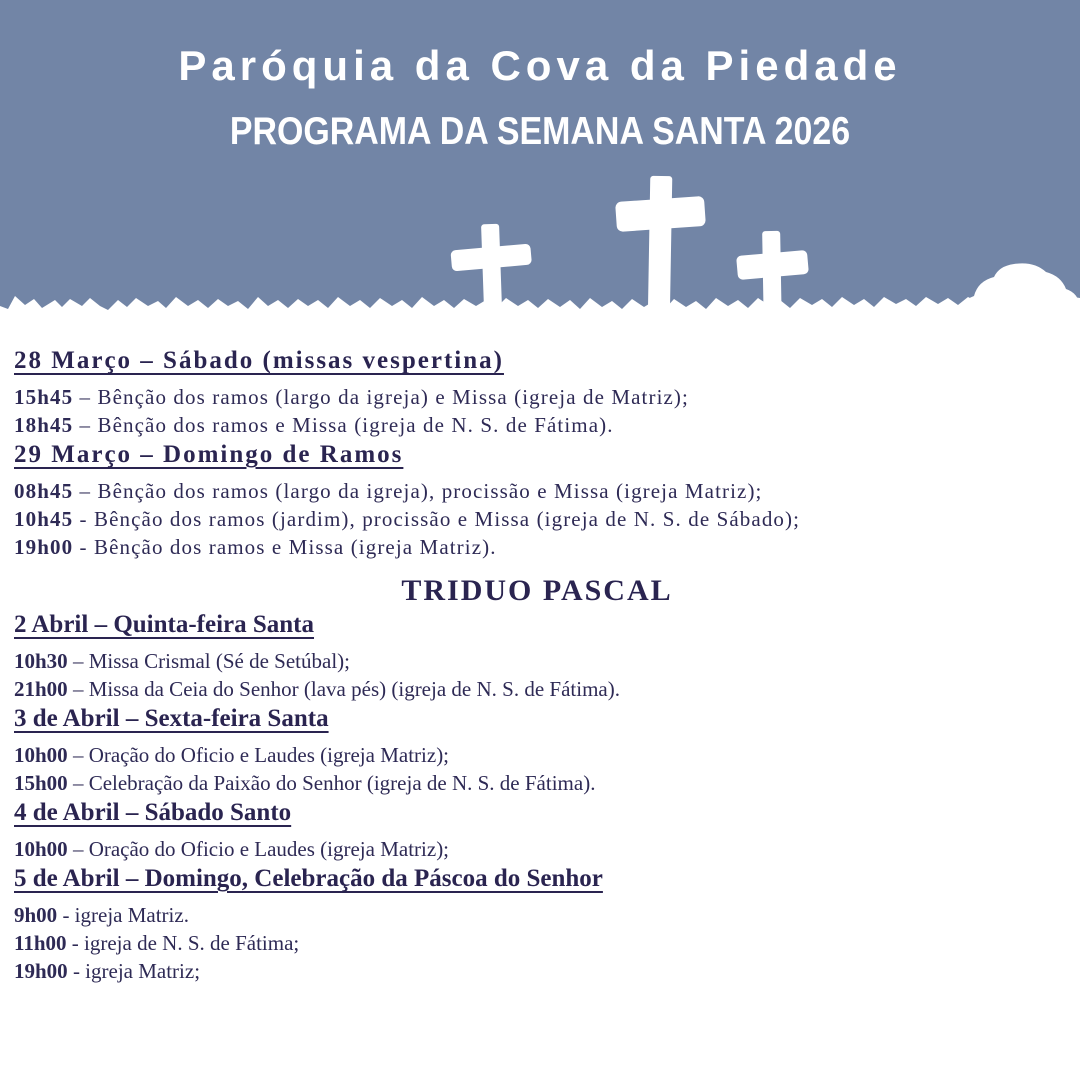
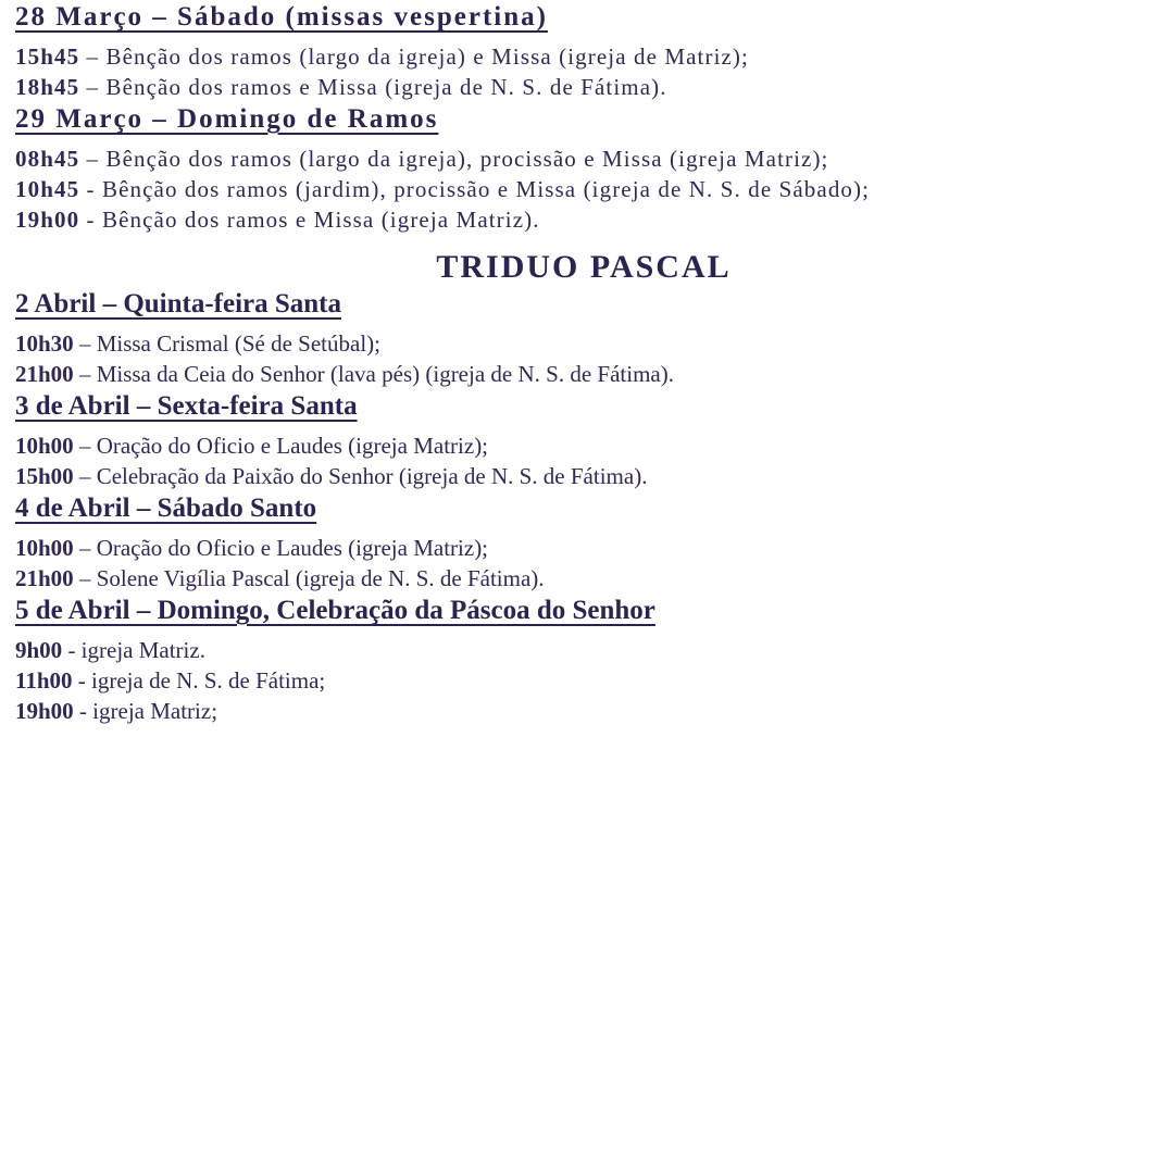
- Paróquia da Cova da Piedade
- PROGRAMA DA SEMANA SANTA 2026
  28 Março – Sábado (missas vespertina)
  15h45 – Bênção dos ramos (largo da igreja) e Missa (igreja de Matriz);
  18h45 – Bênção dos ramos e Missa (igreja de N. S. de Fátima).
  29 Março – Domingo de Ramos
  08h45 – Bênção dos ramos (largo da igreja), procissão e Missa (igreja Matriz);
  10h45 - Bênção dos ramos (jardim), procissão e Missa (igreja de N. S. de Sábado);
  19h00 - Bênção dos ramos e Missa (igreja Matriz).
  TRIDUO PASCAL
  2 Abril – Quinta-feira Santa
  10h30 – Missa Crismal (Sé de Setúbal);
  21h00 – Missa da Ceia do Senhor (lava pés) (igreja de N. S. de Fátima).
  3 de Abril – Sexta-feira Santa
  10h00 – Oração do Oficio e Laudes (igreja Matriz);
  15h00 – Celebração da Paixão do Senhor (igreja de N. S. de Fátima).
  4 de Abril – Sábado Santo
  10h00 – Oração do Oficio e Laudes (igreja Matriz);
+ 21h00 – Solene Vigília Pascal (igreja de N. S. de Fátima).
  5 de Abril – Domingo, Celebração da Páscoa do Senhor
  9h00 - igreja Matriz.
  11h00 - igreja de N. S. de Fátima;
  19h00 - igreja Matriz;
